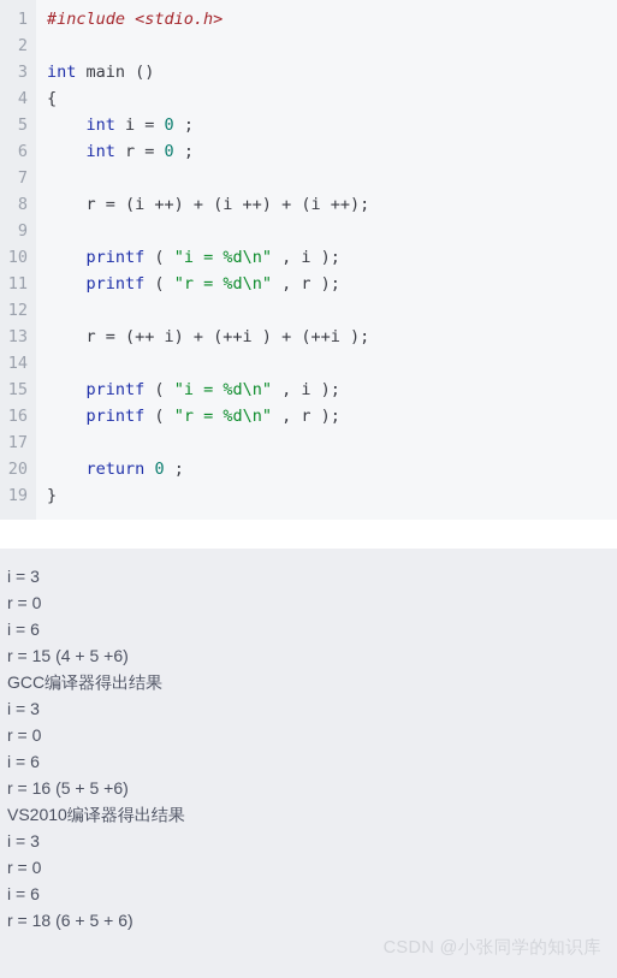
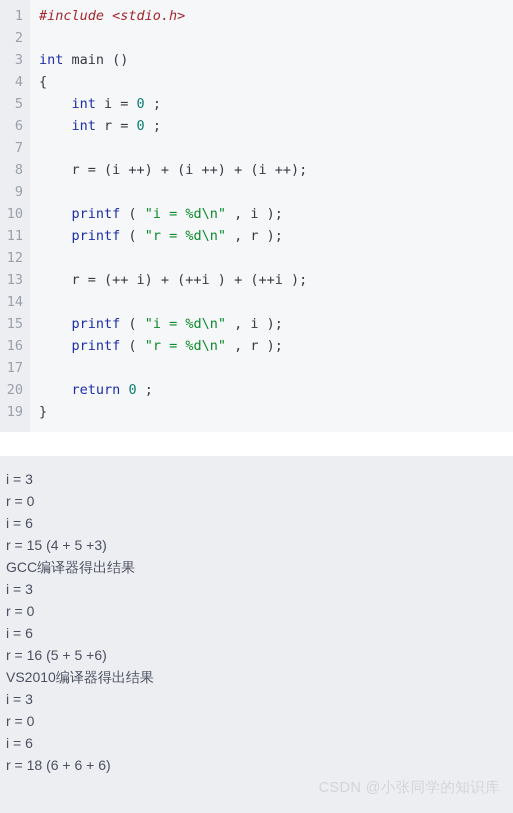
  1
  #include <stdio.h>
  2
  3
  int main ()
  4
  {
  5
  int i = 0 ;
  6
  int r = 0 ;
  7
  8
  r = (i ++) + (i ++) + (i ++);
  9
  10
  printf ( "i = %d\n" , i );
  11
  printf ( "r = %d\n" , r );
  12
  13
  r = (++ i) + (++i ) + (++i );
  14
  15
  printf ( "i = %d\n" , i );
  16
  printf ( "r = %d\n" , r );
  17
  20
  return 0 ;
  19
  }
  i = 3
  r = 0
  i = 6
- r = 15 (4 + 5 +6)
+ r = 15 (4 + 5 +3)
  GCC编译器得出结果
  i = 3
  r = 0
  i = 6
  r = 16 (5 + 5 +6)
  VS2010编译器得出结果
  i = 3
  r = 0
  i = 6
- r = 18 (6 + 5 + 6)
+ r = 18 (6 + 6 + 6)
  CSDN @小张同学的知识库
